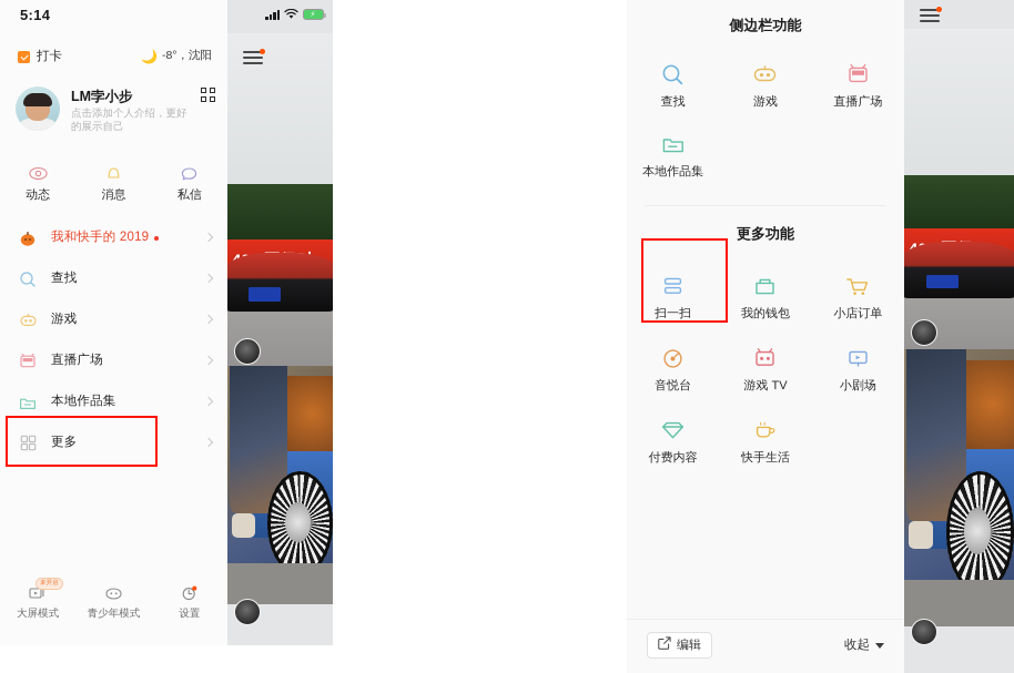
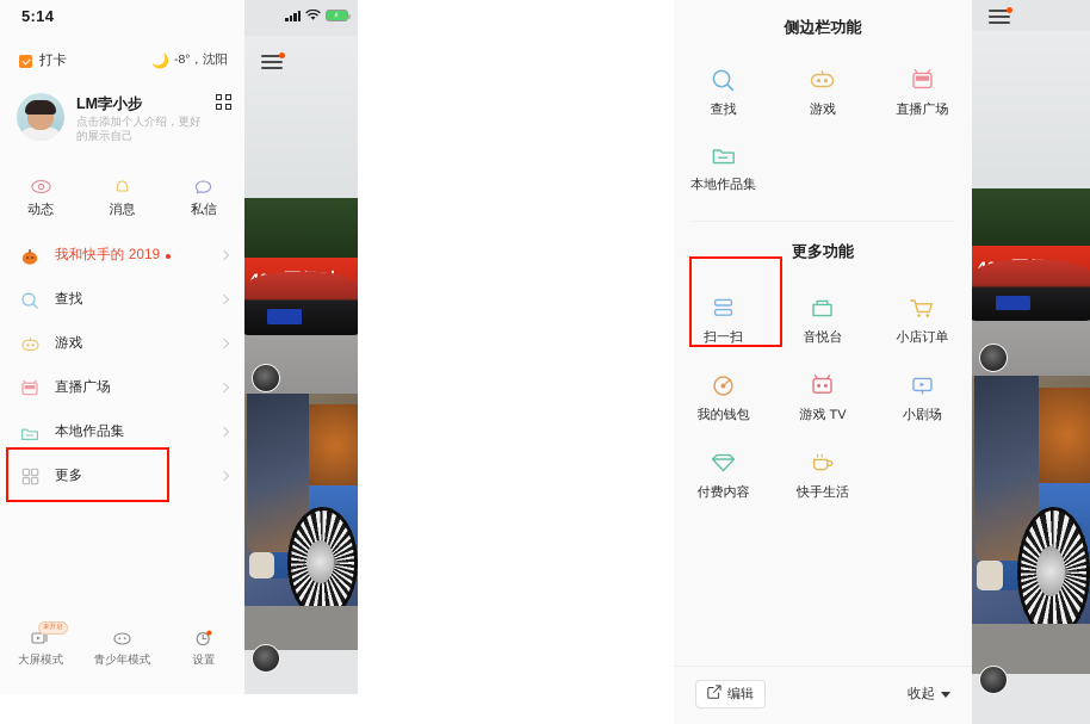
  5:14
  打卡
  🌙
  -8°，沈阳
  LM孛小步
  点击添加个人介绍，更好的展示自己
  动态
  消息
  私信
  我和快手的 2019
  查找
  游戏
  直播广场
  本地作品集
  更多
  大屏模式
  青少年模式
  设置
  侧边栏功能
  查找
  游戏
  直播广场
  本地作品集
  更多功能
  扫一扫
- 我的钱包
+ 音悦台
  小店订单
- 音悦台
+ 我的钱包
  游戏 TV
  小剧场
  付费内容
  快手生活
  编辑
  收起
